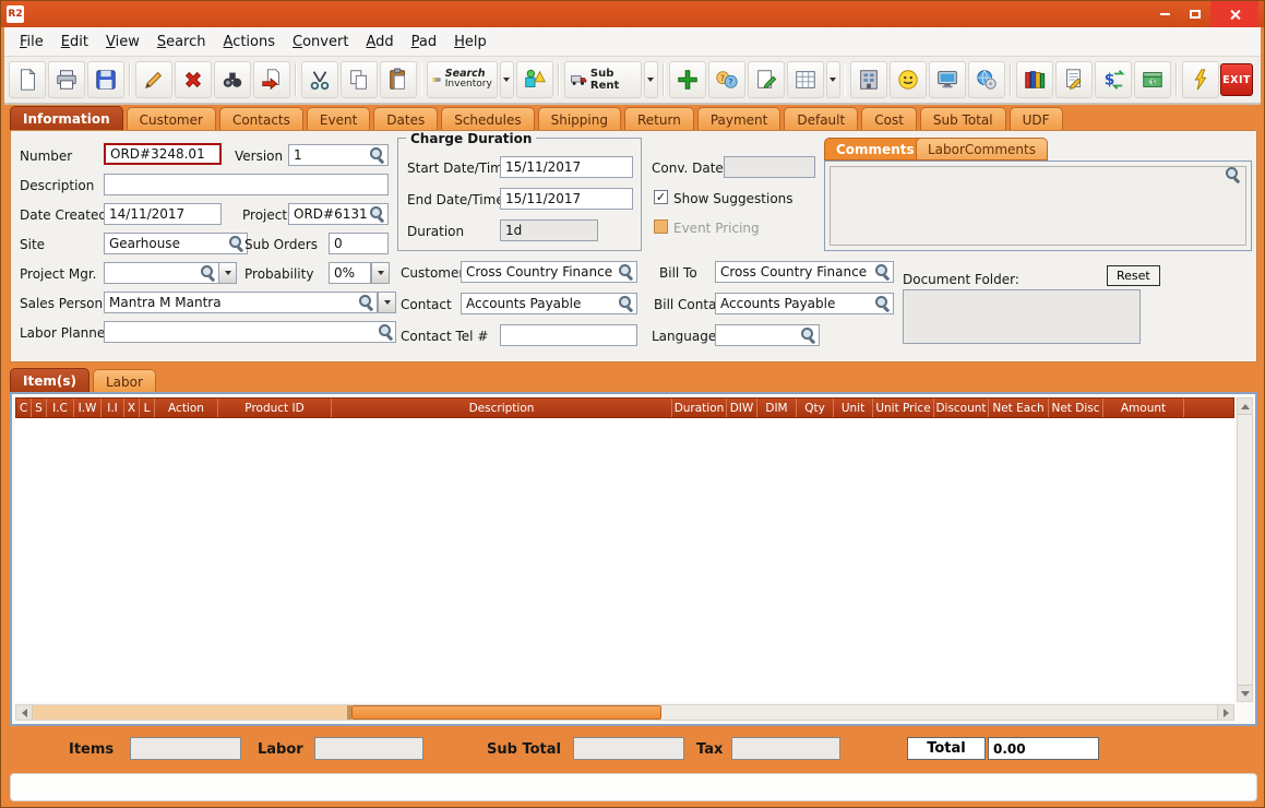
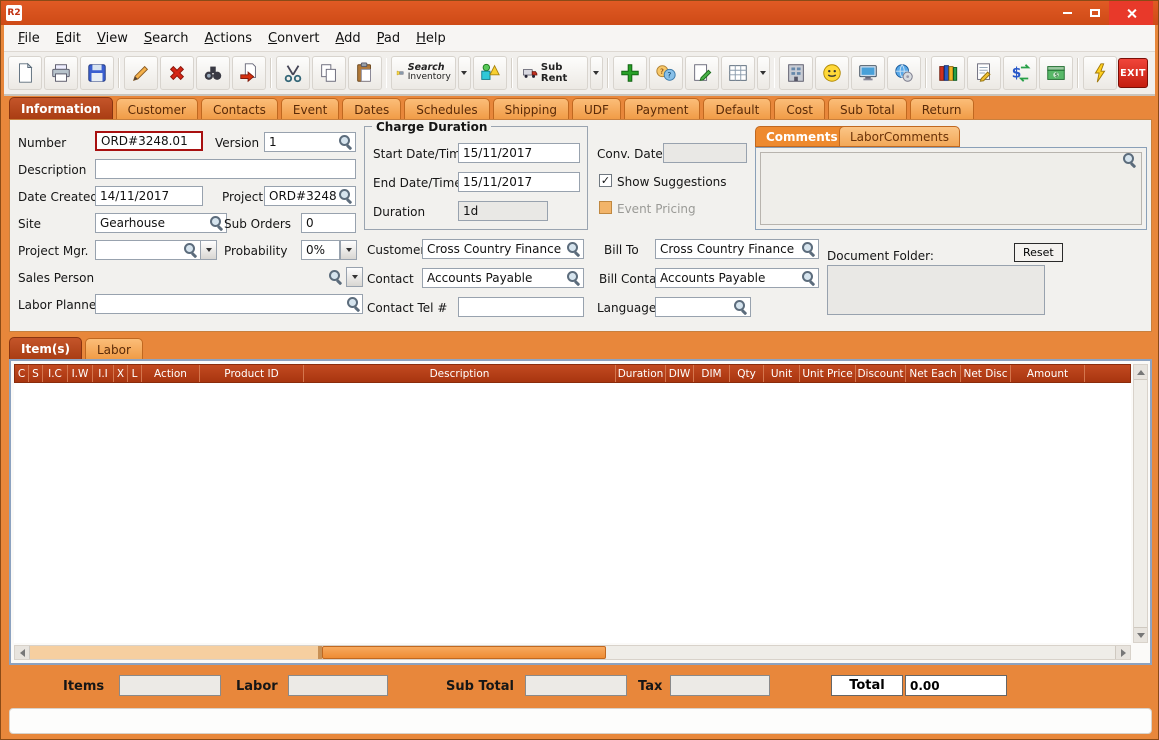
  R2
  File
  Edit
  View
  Search
  Actions
  Convert
  Add
  Pad
  Help
  Search
  Inventory
  Sub Rent
  ?
  ?
  $
  $
  EXIT
  Information
  Customer
  Contacts
  Event
  Dates
  Schedules
  Shipping
- Return
+ UDF
  Payment
  Default
  Cost
  Sub Total
- UDF
+ Return
  Number
  ORD#3248.01
  Version
  1
  Description
  Date Create
  14/11/2017
  Project
- ORD#6131
+ ORD#3248
  Site
  Gearhouse
  Sub Orders
  0
  Project Mgr.
  Probability
  0%
  Sales Person
- Mantra M Mantra
  Labor Planne
  Charge Duration
  Start Date/Tim
  15/11/2017
  End Date/Tim
  15/11/2017
  Duration
  1d
  Conv. Date
  Show Suggestions
  Event Pricing
  Custome
  Cross Country Finance
  Bill To
  Cross Country Finance
  Contact
  Accounts Payable
  Bill Conta
  Accounts Payable
  Contact Tel #
  Language
  Comments
  LaborComments
  Document Folder:
  Reset
  Item(s)
  Labor
  C
  S
  I.C
  I.W
  I.I
  X
  L
  Action
  Product ID
  Description
  Duration
  DIW
  DIM
  Qty
  Unit
  Unit Price
  Discount
  Net Each
  Net Disc
  Amount
  Items
  Labor
  Sub Total
  Tax
  Total
  0.00
